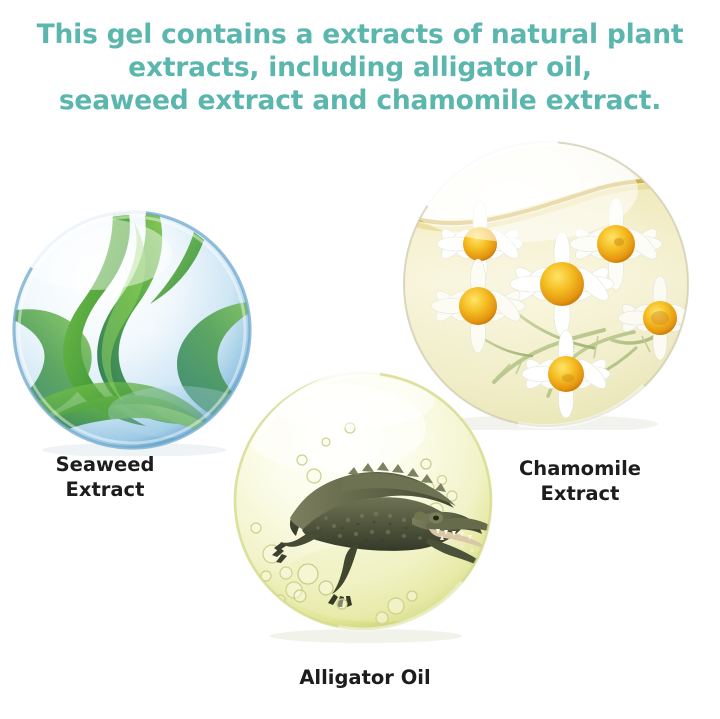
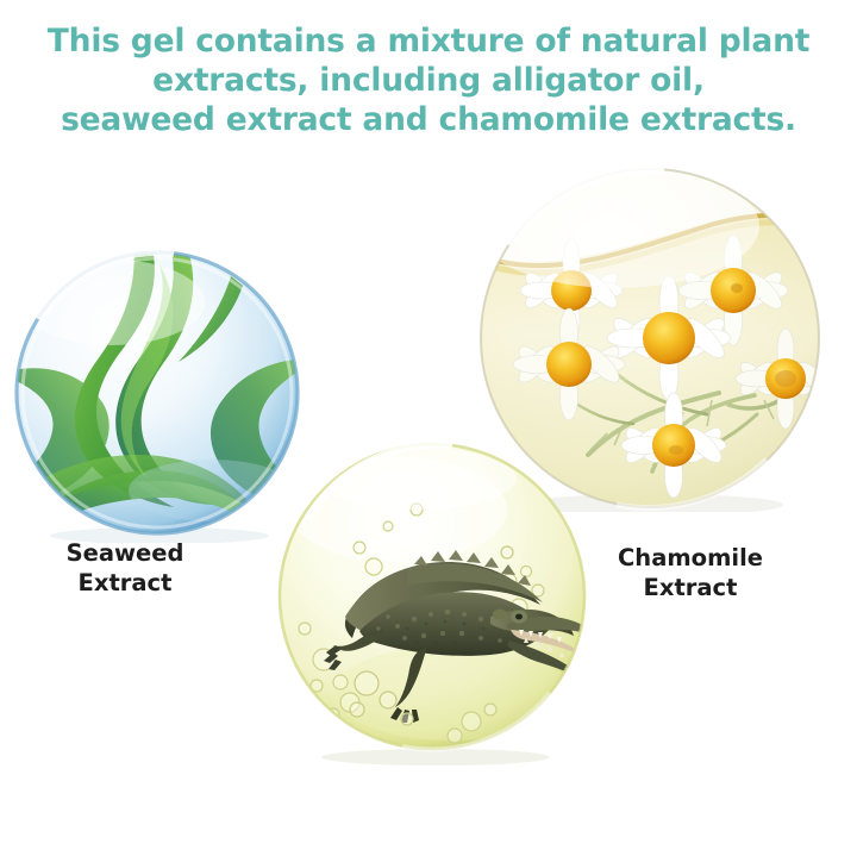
- This gel contains a extracts of natural plant
+ This gel contains a mixture of natural plant
  extracts, including alligator oil,
- seaweed extract and chamomile extract.
+ seaweed extract and chamomile extracts.
  Chamomile
  Extract
  Seaweed
  Extract
- Alligator Oil
